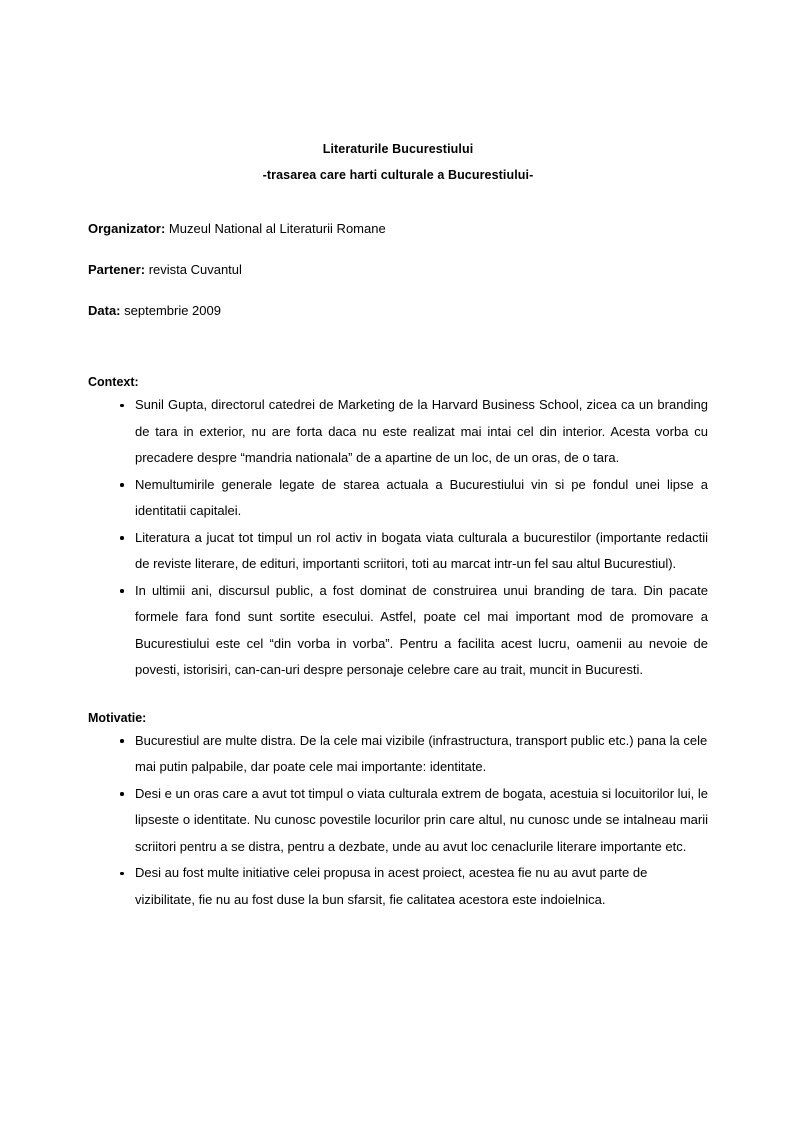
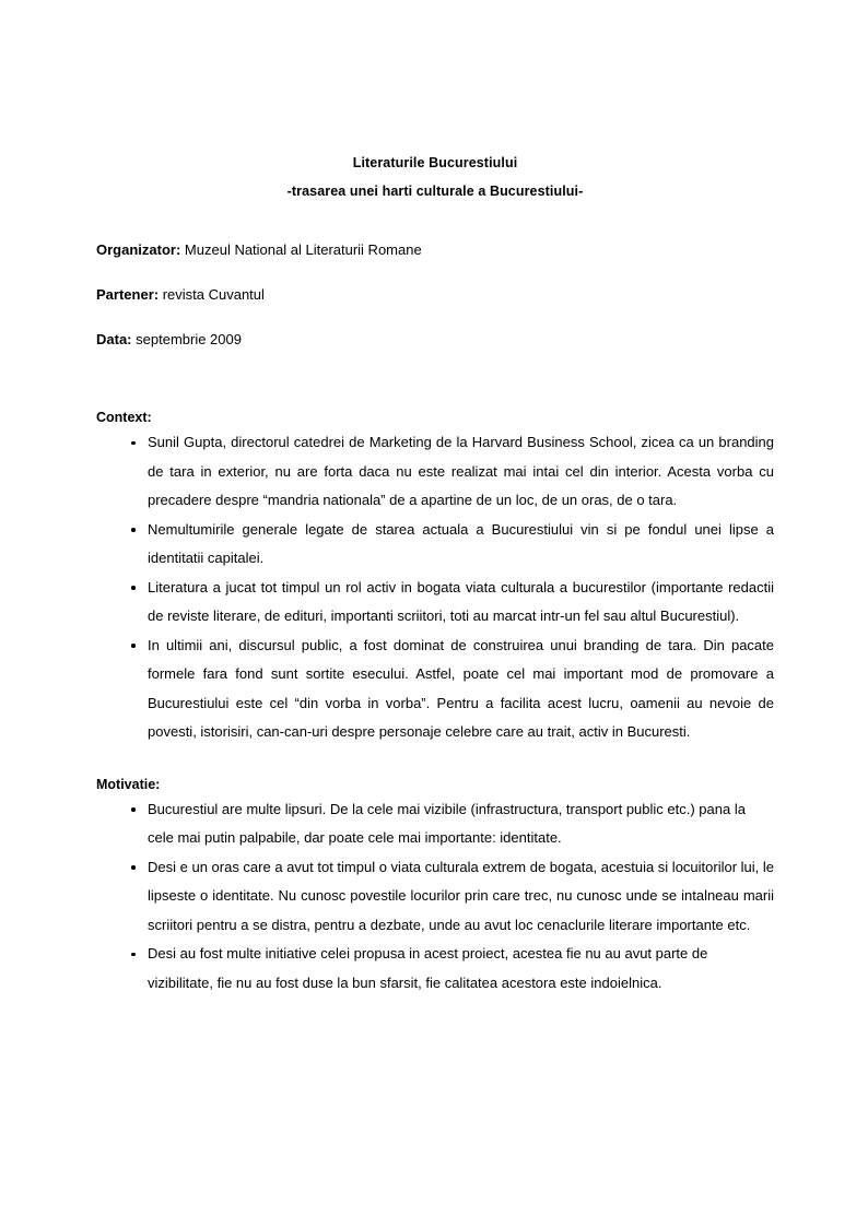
  Literaturile Bucurestiului
- -trasarea care harti culturale a Bucurestiului-
+ -trasarea unei harti culturale a Bucurestiului-
  Organizator: Muzeul National al Literaturii Romane
  Partener: revista Cuvantul
  Data: septembrie 2009
  Context:
  Sunil Gupta, directorul catedrei de Marketing de la Harvard Business School, zicea ca un branding de tara in exterior, nu are forta daca nu este realizat mai intai cel din interior. Acesta vorba cu precadere despre “mandria nationala” de a apartine de un loc, de un oras, de o tara.
  Nemultumirile generale legate de starea actuala a Bucurestiului vin si pe fondul unei lipse a identitatii capitalei.
  Literatura a jucat tot timpul un rol activ in bogata viata culturala a bucurestilor (importante redactii de reviste literare, de edituri, importanti scriitori, toti au marcat intr-un fel sau altul Bucurestiul).
- In ultimii ani, discursul public, a fost dominat de construirea unui branding de tara. Din pacate formele fara fond sunt sortite esecului. Astfel, poate cel mai important mod de promovare a Bucurestiului este cel “din vorba in vorba”. Pentru a facilita acest lucru, oamenii au nevoie de povesti, istorisiri, can-can-uri despre personaje celebre care au trait, muncit in Bucuresti.
+ In ultimii ani, discursul public, a fost dominat de construirea unui branding de tara. Din pacate formele fara fond sunt sortite esecului. Astfel, poate cel mai important mod de promovare a Bucurestiului este cel “din vorba in vorba”. Pentru a facilita acest lucru, oamenii au nevoie de povesti, istorisiri, can-can-uri despre personaje celebre care au trait, activ in Bucuresti.
  Motivatie:
- Bucurestiul are multe distra. De la cele mai vizibile (infrastructura, transport public etc.) pana la cele mai putin palpabile, dar poate cele mai importante: identitate.
+ Bucurestiul are multe lipsuri. De la cele mai vizibile (infrastructura, transport public etc.) pana la cele mai putin palpabile, dar poate cele mai importante: identitate.
- Desi e un oras care a avut tot timpul o viata culturala extrem de bogata, acestuia si locuitorilor lui, le lipseste o identitate. Nu cunosc povestile locurilor prin care altul, nu cunosc unde se intalneau marii scriitori pentru a se distra, pentru a dezbate, unde au avut loc cenaclurile literare importante etc.
+ Desi e un oras care a avut tot timpul o viata culturala extrem de bogata, acestuia si locuitorilor lui, le lipseste o identitate. Nu cunosc povestile locurilor prin care trec, nu cunosc unde se intalneau marii scriitori pentru a se distra, pentru a dezbate, unde au avut loc cenaclurile literare importante etc.
  Desi au fost multe initiative celei propusa in acest proiect, acestea fie nu au avut parte de vizibilitate, fie nu au fost duse la bun sfarsit, fie calitatea acestora este indoielnica.
